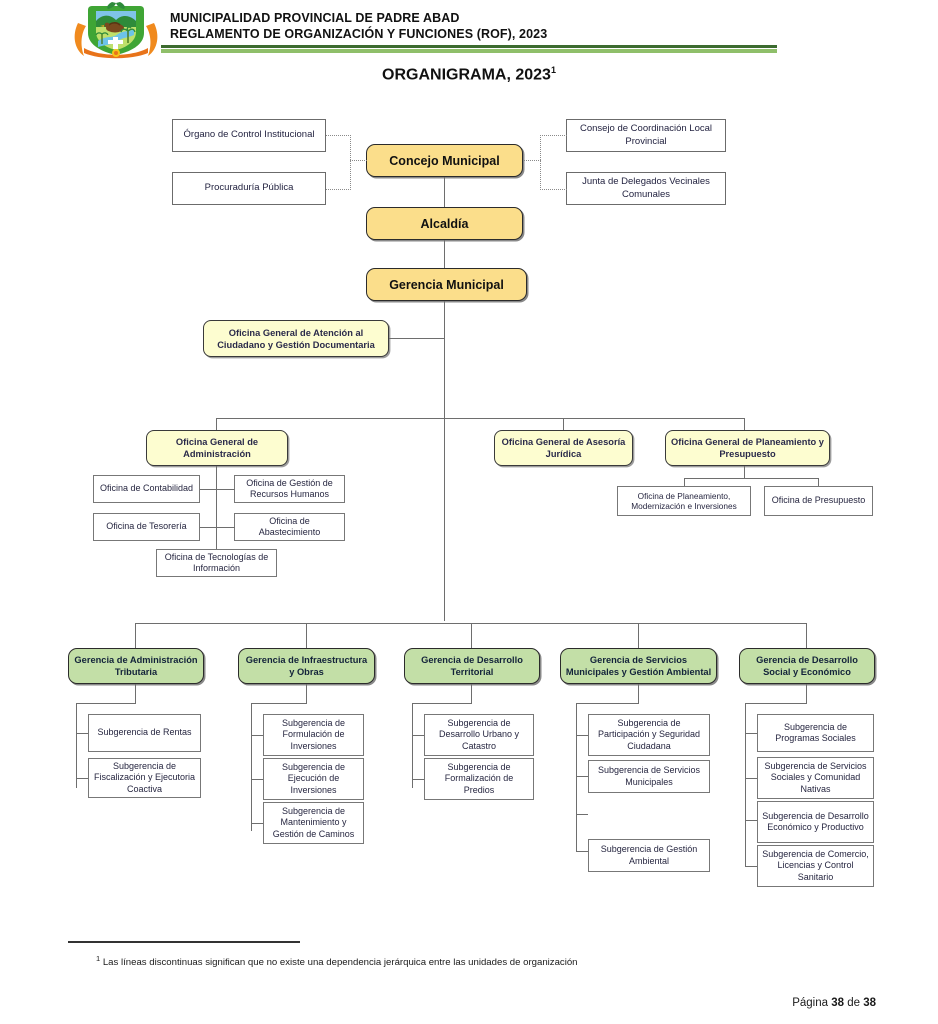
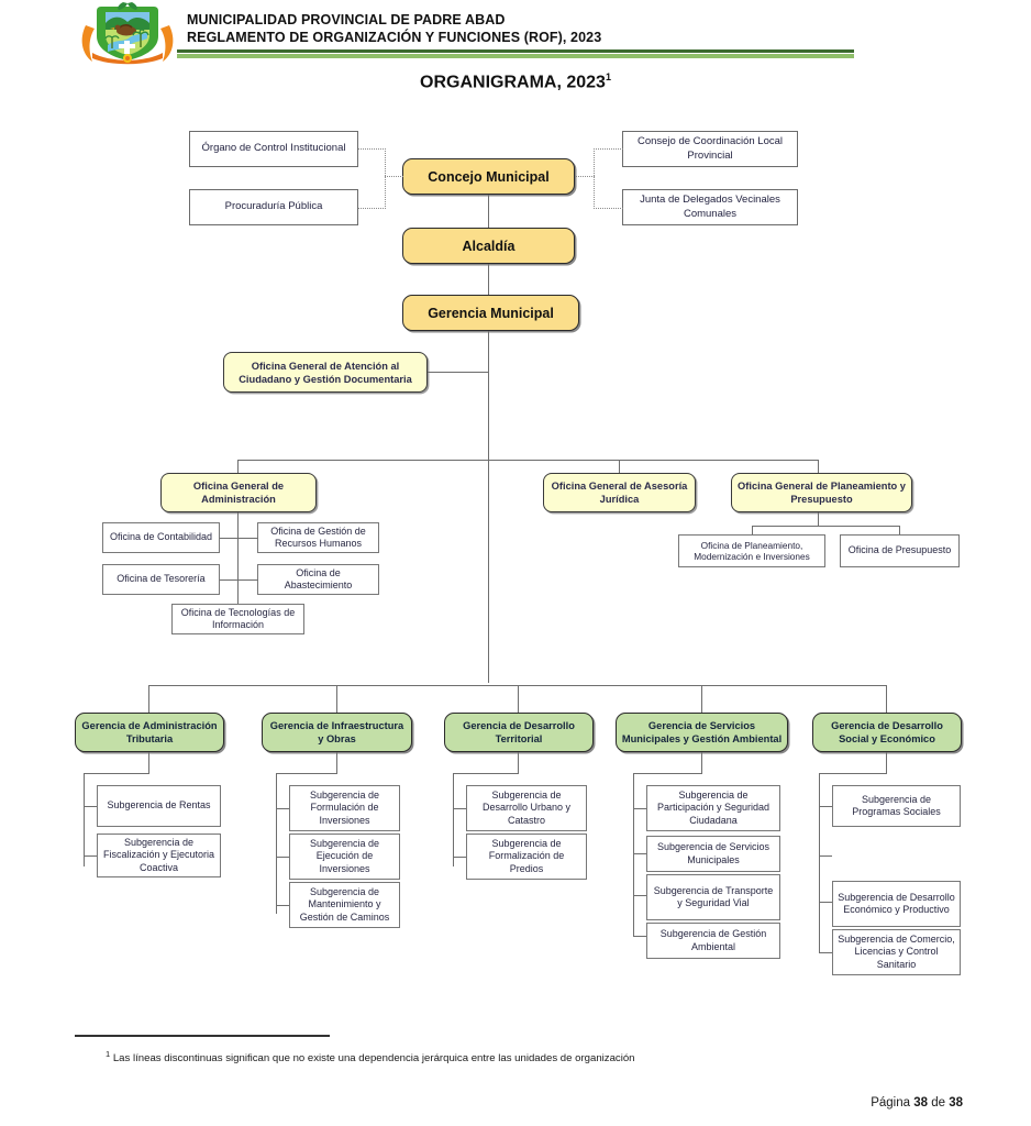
  MUNICIPALIDAD PROVINCIAL DE PADRE ABAD
  REGLAMENTO DE ORGANIZACIÓN Y FUNCIONES (ROF), 2023
  ORGANIGRAMA, 20231
  Órgano de Control Institucional
  Procuraduría Pública
  Consejo de Coordinación Local Provincial
  Junta de Delegados Vecinales Comunales
  Concejo Municipal
  Alcaldía
  Gerencia Municipal
  Oficina General de Atención al Ciudadano y Gestión Documentaria
  Oficina General de Administración
  Oficina General de Asesoría Jurídica
  Oficina General de Planeamiento y Presupuesto
  Oficina de Contabilidad
  Oficina de Gestión de Recursos Humanos
  Oficina de Tesorería
  Oficina de Abastecimiento
  Oficina de Tecnologías de Información
  Oficina de Planeamiento, Modernización e Inversiones
  Oficina de Presupuesto
  Gerencia de Administración Tributaria
  Gerencia de Infraestructura y Obras
  Gerencia de Desarrollo Territorial
  Gerencia de Servicios Municipales y Gestión Ambiental
  Gerencia de Desarrollo Social y Económico
  Subgerencia de Rentas
  Subgerencia de Fiscalización y Ejecutoria Coactiva
  Subgerencia de Formulación de Inversiones
  Subgerencia de Ejecución de Inversiones
  Subgerencia de Mantenimiento y Gestión de Caminos
  Subgerencia de Desarrollo Urbano y Catastro
  Subgerencia de Formalización de Predios
  Subgerencia de Participación y Seguridad Ciudadana
  Subgerencia de Servicios Municipales
+ Subgerencia de Transporte y Seguridad Vial
  Subgerencia de Gestión Ambiental
  Subgerencia de Programas Sociales
- Subgerencia de Servicios Sociales y Comunidad Nativas
  Subgerencia de Desarrollo Económico y Productivo
  Subgerencia de Comercio, Licencias y Control Sanitario
  1 Las líneas discontinuas significan que no existe una dependencia jerárquica entre las unidades de organización
  Página 38 de 38
